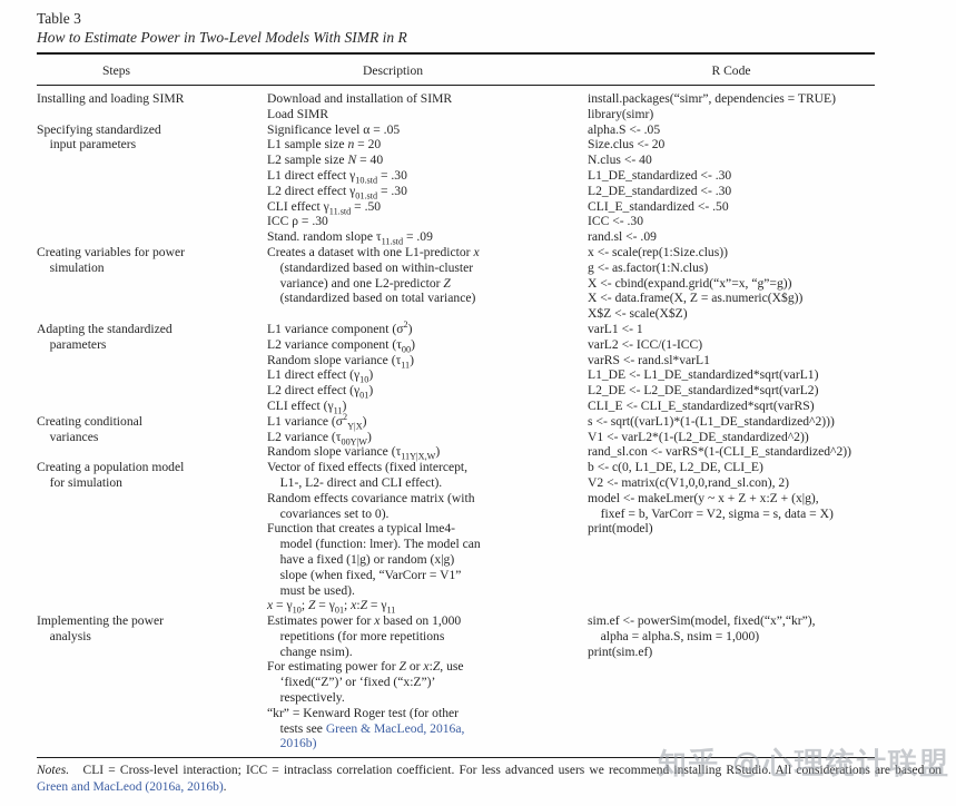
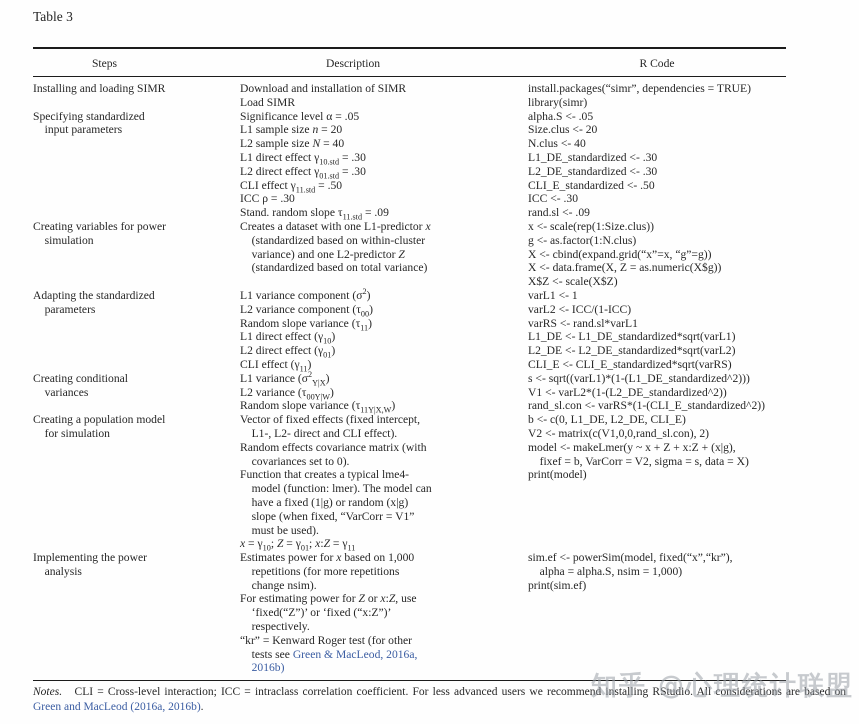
  Table 3
- How to Estimate Power in Two-Level Models With SIMR in R
  Steps	Description	R Code
  Installing and loading SIMR	Download and installation of SIMRLoad SIMR	install.packages(“simr”, dependencies = TRUE)library(simr)
  Specifying standardized input parameters	Significance level α = .05L1 sample size n = 20L2 sample size N = 40L1 direct effect γ10.std = .30L2 direct effect γ01.std = .30CLI effect γ11.std = .50ICC ρ = .30Stand. random slope τ11.std = .09	alpha.S <- .05Size.clus <- 20N.clus <- 40L1_DE_standardized <- .30L2_DE_standardized <- .30CLI_E_standardized <- .50ICC <- .30rand.sl <- .09
  Creating variables for power simulation	Creates a dataset with one L1-predictor x (standardized based on within-cluster variance) and one L2-predictor Z (standardized based on total variance)	x <- scale(rep(1:Size.clus))g <- as.factor(1:N.clus)X <- cbind(expand.grid(“x”=x, “g”=g))X <- data.frame(X, Z = as.numeric(X$g))X$Z <- scale(X$Z)
  Adapting the standardized parameters	L1 variance component (σ2)L2 variance component (τ00)Random slope variance (τ11)L1 direct effect (γ10)L2 direct effect (γ01)CLI effect (γ11)	varL1 <- 1varL2 <- ICC/(1-ICC)varRS <- rand.sl*varL1L1_DE <- L1_DE_standardized*sqrt(varL1)L2_DE <- L2_DE_standardized*sqrt(varL2)CLI_E <- CLI_E_standardized*sqrt(varRS)
  Creating conditional variances	L1 variance (σ2Y|X)L2 variance (τ00Y|W)Random slope variance (τ11Y|X,W)	s <- sqrt((varL1)*(1-(L1_DE_standardized^2)))V1 <- varL2*(1-(L2_DE_standardized^2))rand_sl.con <- varRS*(1-(CLI_E_standardized^2))
  Creating a population model for simulation	Vector of fixed effects (fixed intercept, L1-, L2- direct and CLI effect).Random effects covariance matrix (with covariances set to 0).Function that creates a typical lme4- model (function: lmer). The model can have a fixed (1|g) or random (x|g) slope (when fixed, “VarCorr = V1” must be used).x = γ10; Z = γ01; x:Z = γ11	b <- c(0, L1_DE, L2_DE, CLI_E)V2 <- matrix(c(V1,0,0,rand_sl.con), 2)model <- makeLmer(y ~ x + Z + x:Z + (x|g), fixef = b, VarCorr = V2, sigma = s, data = X)print(model)
  Implementing the power analysis	Estimates power for x based on 1,000 repetitions (for more repetitions change nsim).For estimating power for Z or x:Z, use ‘fixed(“Z”)’ or ‘fixed (“x:Z”)’ respectively.“kr” = Kenward Roger test (for other tests see Green & MacLeod, 2016a, 2016b)	sim.ef <- powerSim(model, fixed(“x”,“kr”), alpha = alpha.S, nsim = 1,000)print(sim.ef)
  Notes. CLI = Cross-level interaction; ICC = intraclass correlation coefficient. For less advanced users we recommend installing RStudio. All considerations are based on Green and MacLeod (2016a, 2016b).
  知乎 @心理统计联盟
